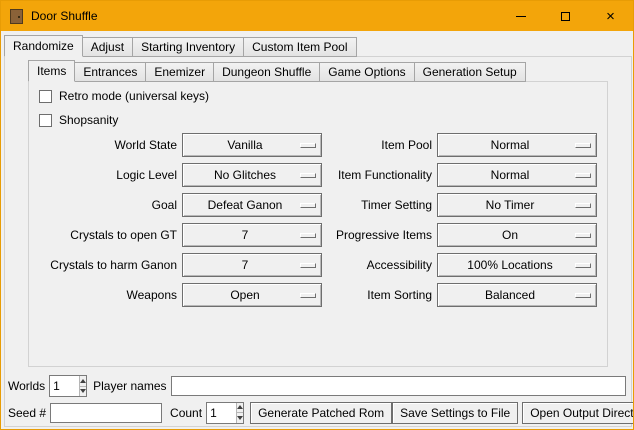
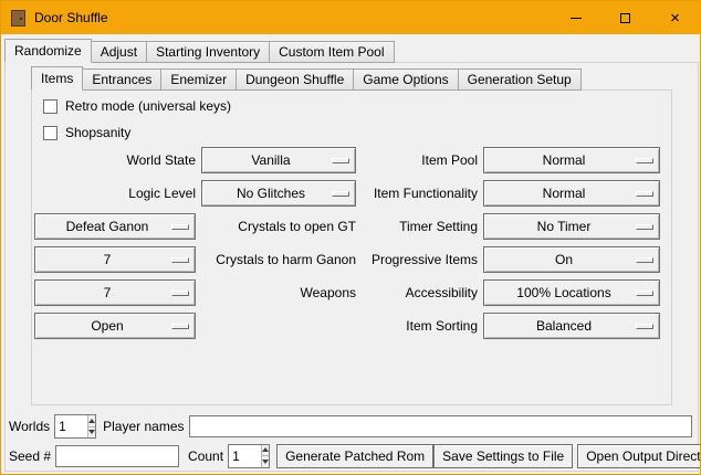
  Door Shuffle
  ×
  Randomize
  Adjust
  Starting Inventory
  Custom Item Pool
  Items
  Entrances
  Enemizer
  Dungeon Shuffle
  Game Options
  Generation Setup
  Retro mode (universal keys)
  Shopsanity
  World State
  Vanilla
  Logic Level
  No Glitches
- Goal
  Defeat Ganon
  Crystals to open GT
  7
  Crystals to harm Ganon
  7
  Weapons
  Open
  Item Pool
  Normal
  Item Functionality
  Normal
  Timer Setting
  No Timer
  Progressive Items
  On
  Accessibility
  100% Locations
  Item Sorting
  Balanced
  Worlds
  1
  Player names
  Seed #
  Count
  1
  Generate Patched Rom
  Save Settings to File
  Open Output Direct
